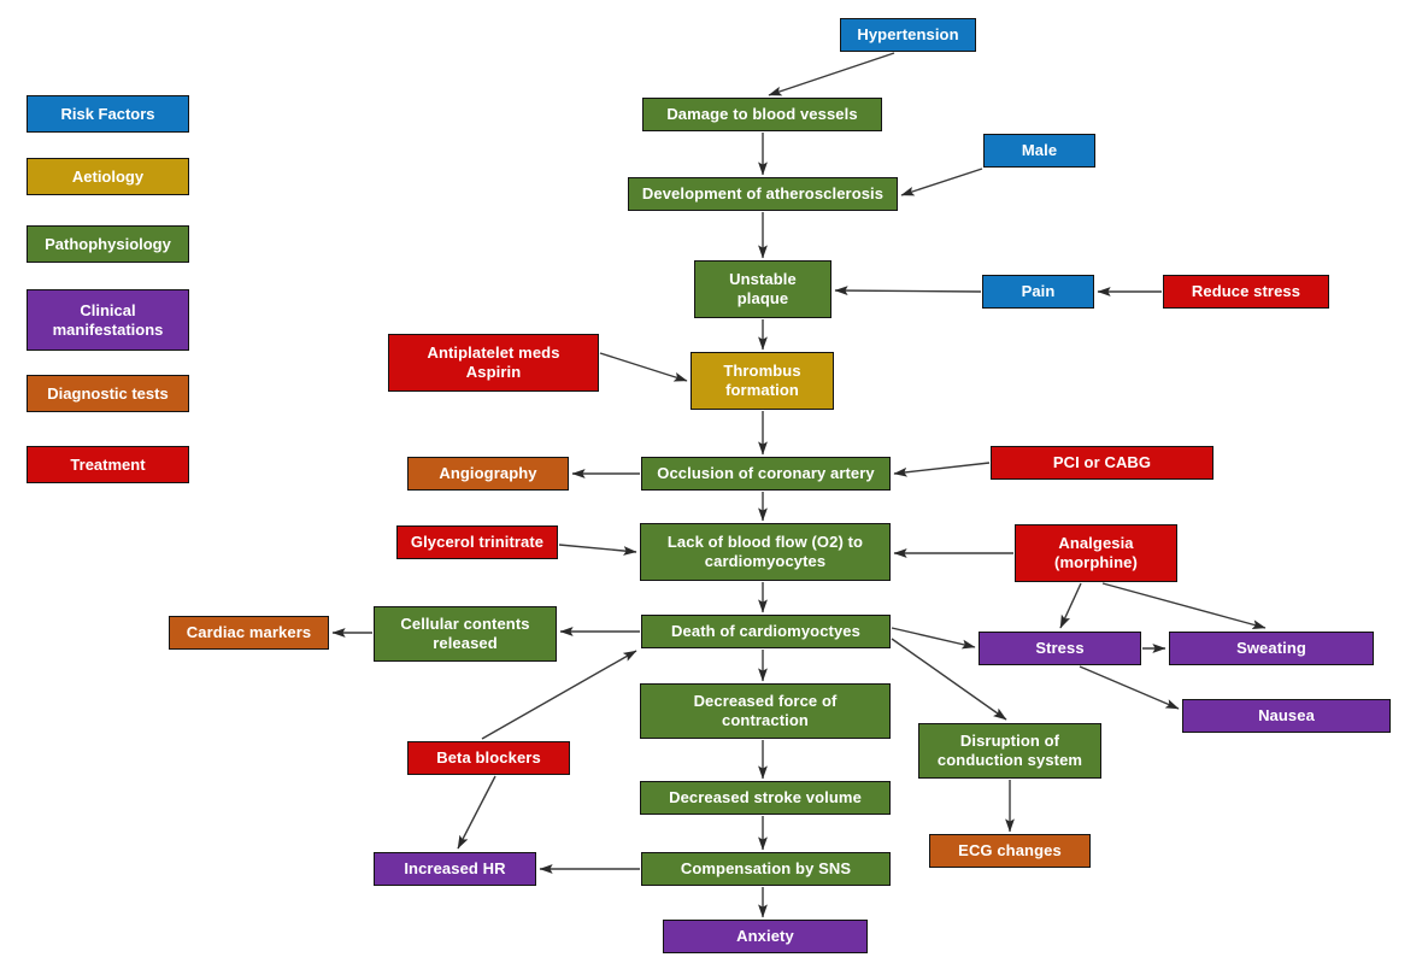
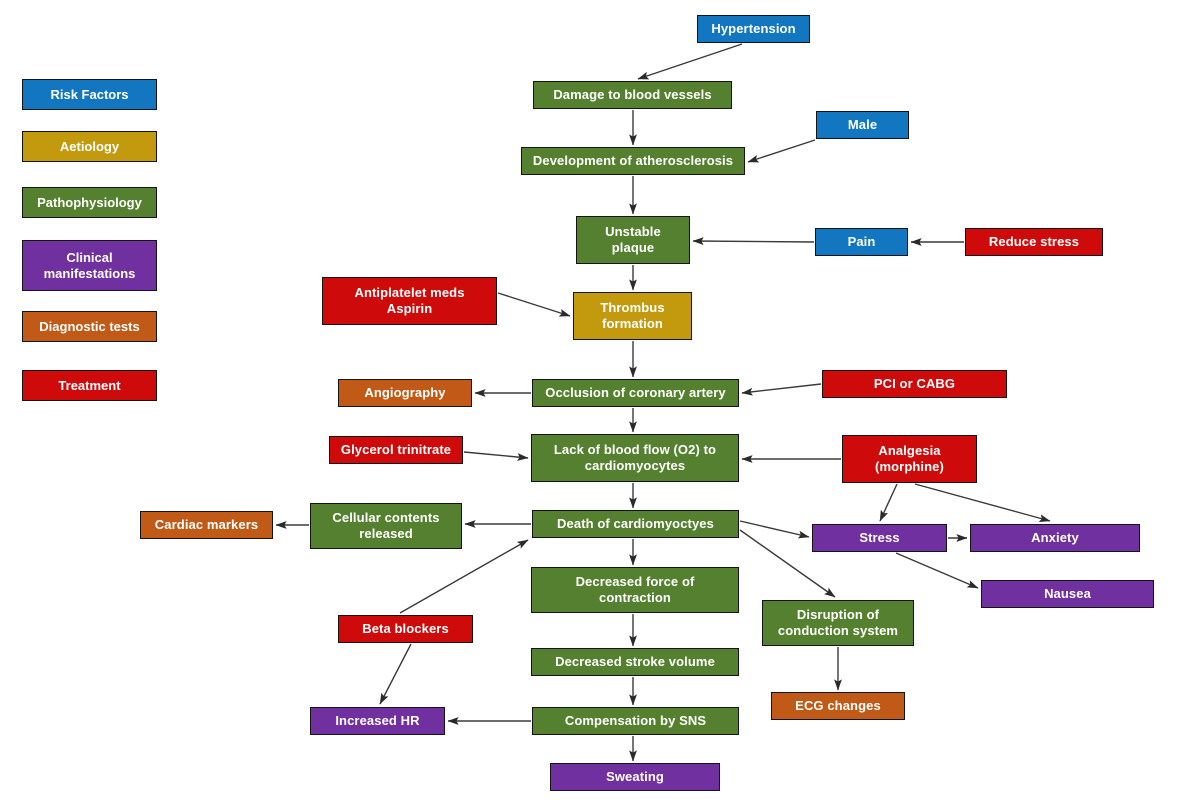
  Risk Factors
  Aetiology
  Pathophysiology
  Clinical
  manifestations
  Diagnostic tests
  Treatment
  Hypertension
  Damage to blood vessels
  Male
  Development of atherosclerosis
  Unstable
  plaque
  Pain
  Reduce stress
  Antiplatelet meds
  Aspirin
  Thrombus
  formation
  Angiography
  Occlusion of coronary artery
  PCI or CABG
  Glycerol trinitrate
  Lack of blood flow (O2) to
  cardiomyocytes
  Analgesia
  (morphine)
  Cardiac markers
  Cellular contents
  released
  Death of cardiomyoctyes
  Stress
- Sweating
+ Anxiety
  Decreased force of
  contraction
  Nausea
  Disruption of
  conduction system
  Beta blockers
  Decreased stroke volume
  ECG changes
  Increased HR
  Compensation by SNS
- Anxiety
+ Sweating
